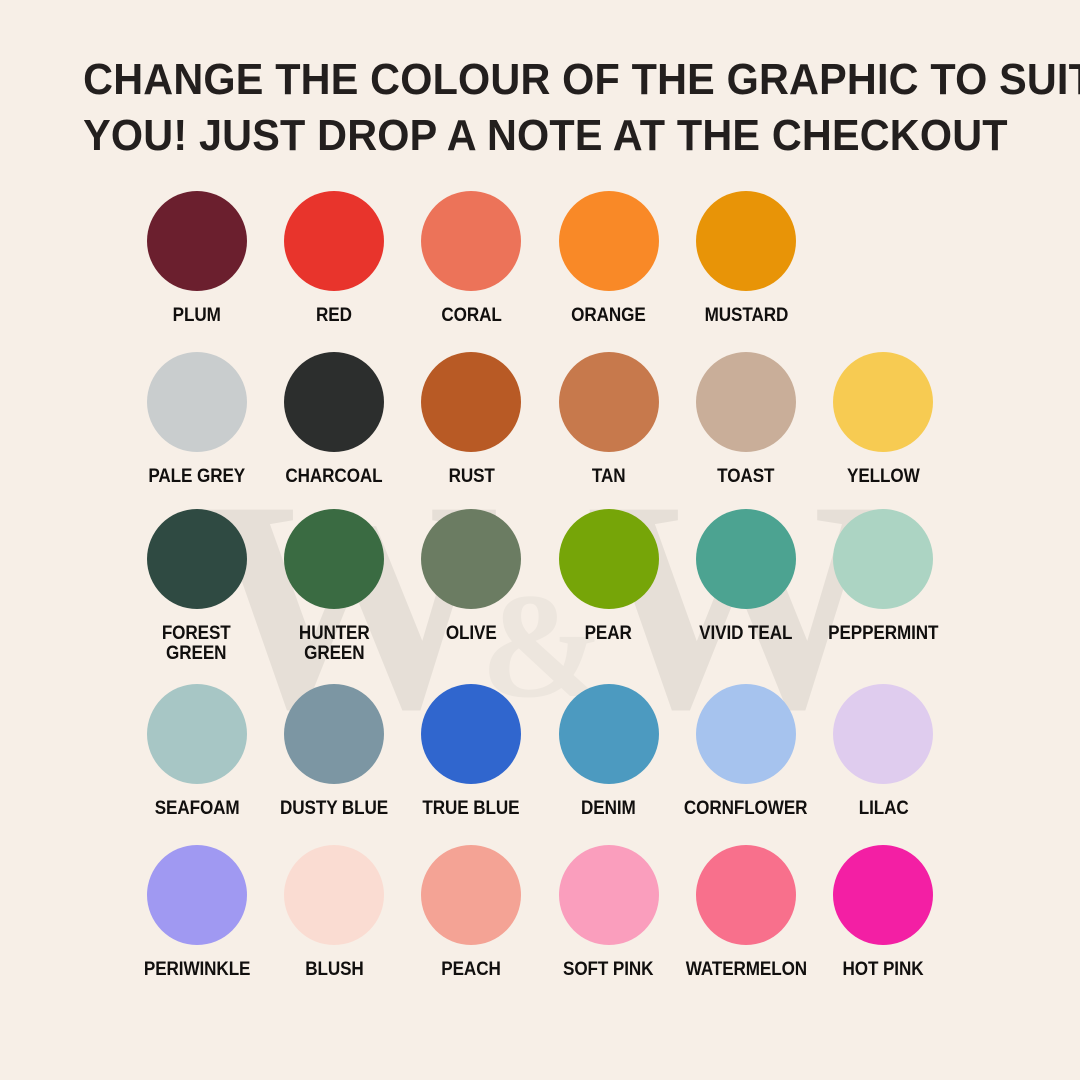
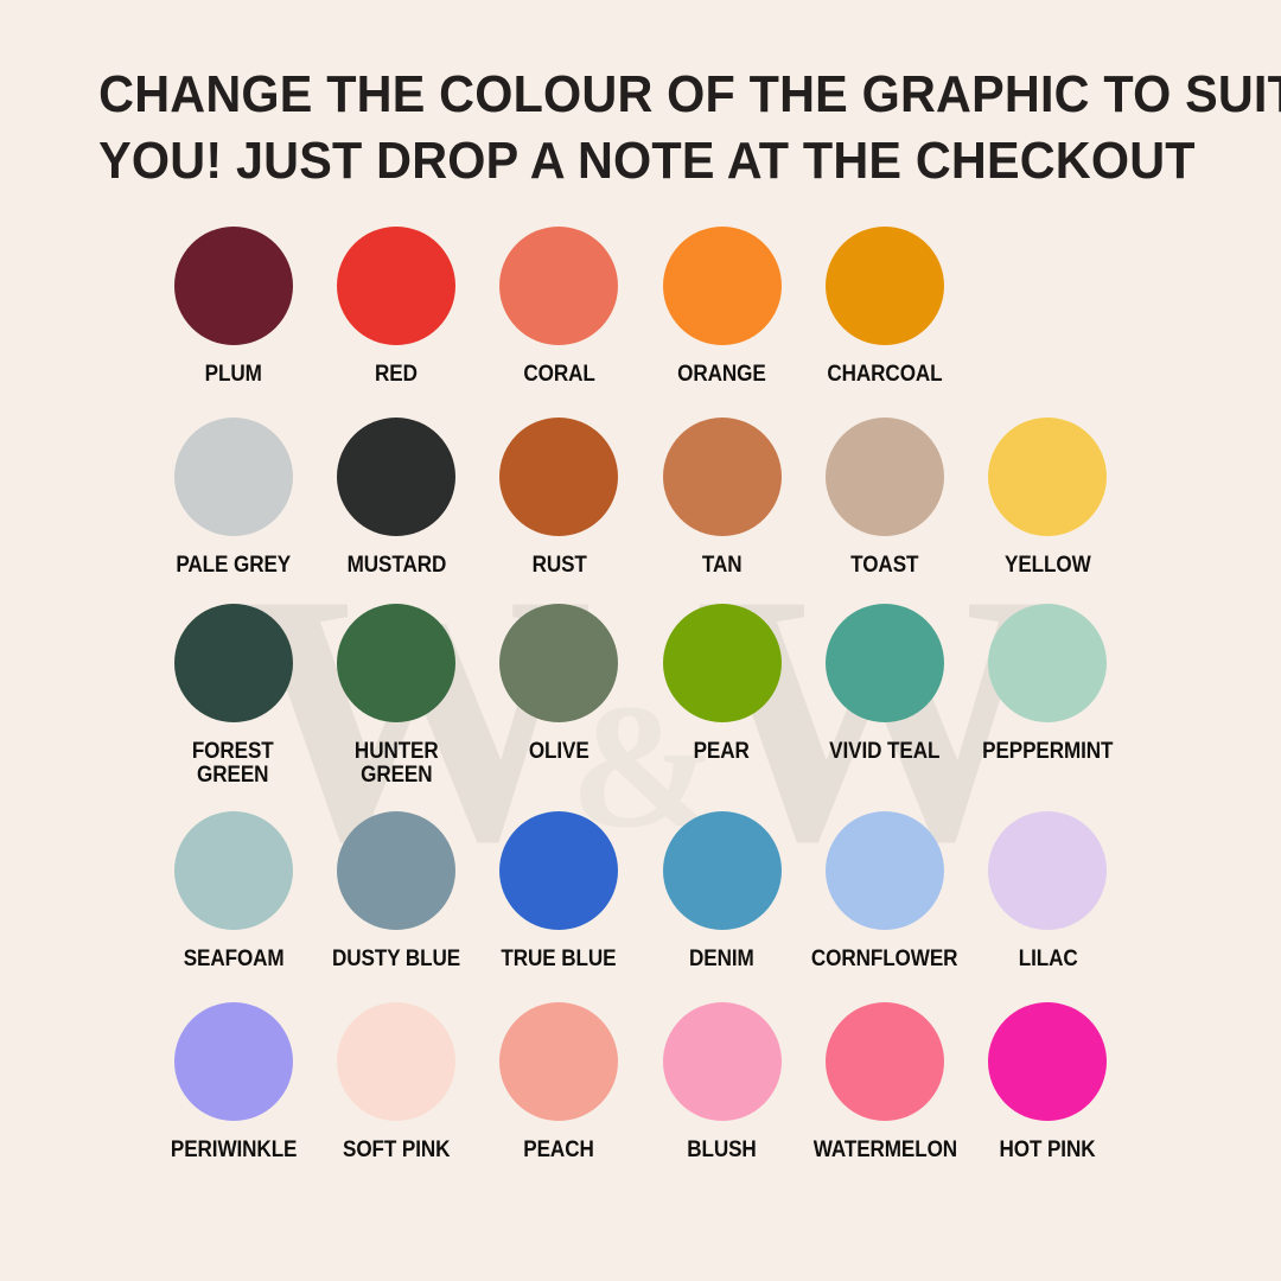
  &
  CHANGE THE COLOUR OF THE GRAPHIC TO SUI
  YOU! JUST DROP A NOTE AT THE CHECKOUT
  PLUM
  RED
  CORAL
  ORANGE
- MUSTARD
+ CHARCOAL
  PALE GREY
- CHARCOAL
+ MUSTARD
  RUST
  TAN
  TOAST
  YELLOW
  FOREST
  GREEN
  HUNTER
  GREEN
  OLIVE
  PEAR
  VIVID TEAL
  PEPPERMINT
  SEAFOAM
  DUSTY BLUE
  TRUE BLUE
  DENIM
  CORNFLOWER
  LILAC
  PERIWINKLE
- BLUSH
+ SOFT PINK
  PEACH
- SOFT PINK
+ BLUSH
  WATERMELON
  HOT PINK
